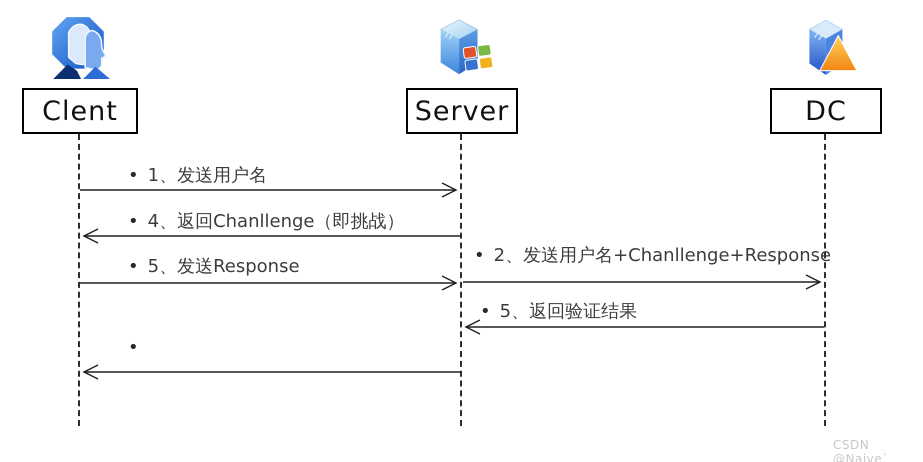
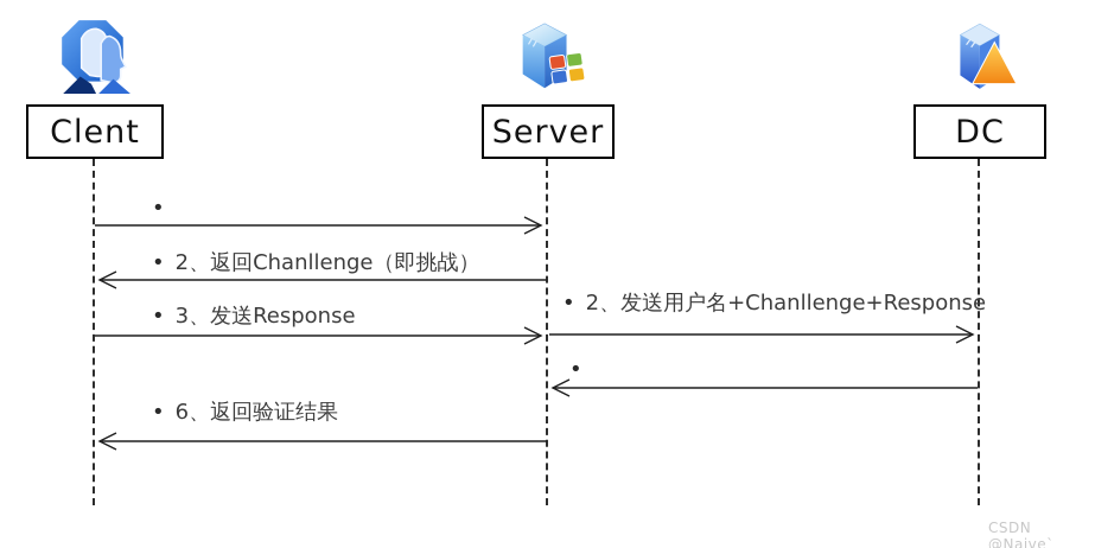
  Clent
  Server
  DC
  •
- 1、发送用户名
  •
- 4、返回Chanllenge（即挑战）
+ 2、返回Chanllenge（即挑战）
  •
- 5、发送Response
+ 3、发送Response
  •
  2、发送用户名+Chanllenge+Response
  •
- 5、返回验证结果
  •
+ 6、返回验证结果
  CSDN @Naive`
